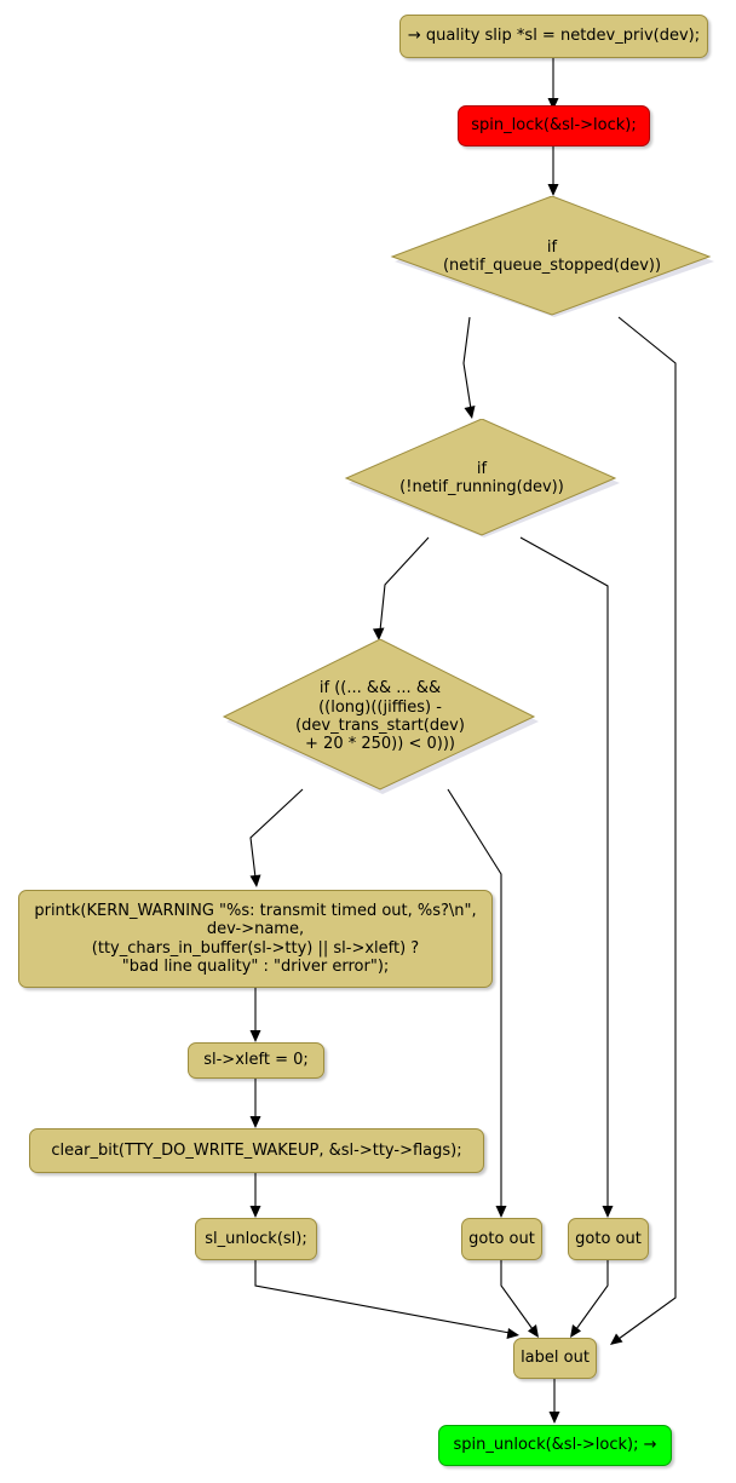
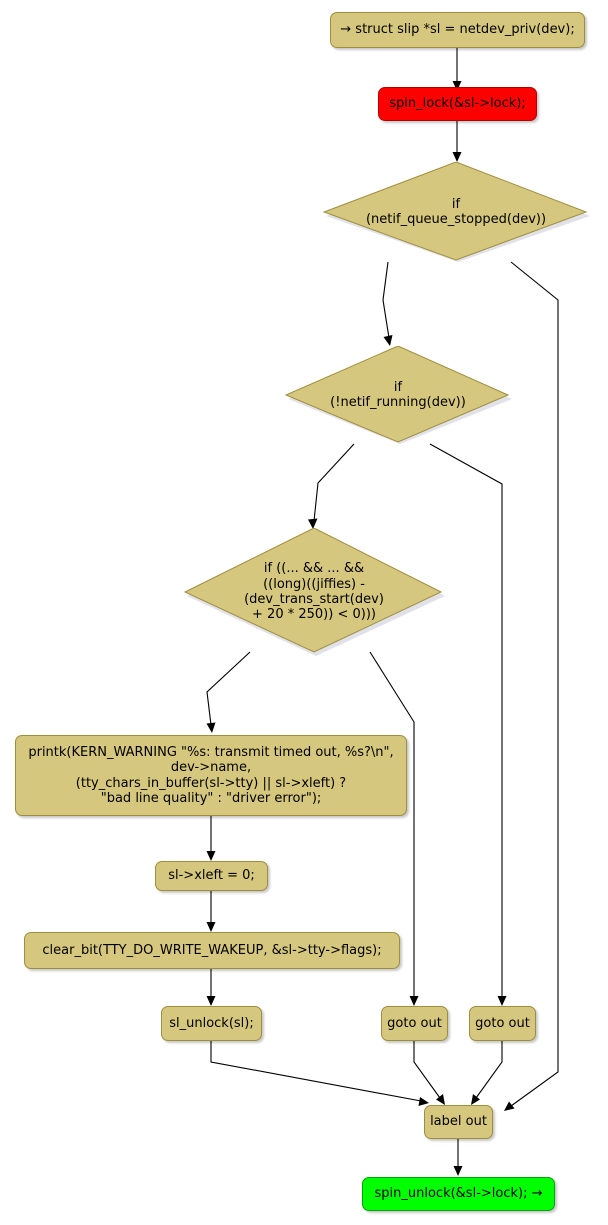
- → quality slip *sl = netdev_priv(dev);
+ → struct slip *sl = netdev_priv(dev);
  spin_lock(&sl->lock);
  if
  (netif_queue_stopped(dev))
  if
  (!netif_running(dev))
  if ((... && ... &&
  ((long)((jiffies) -
  (dev_trans_start(dev)
  + 20 * 250)) < 0)))
  printk(KERN_WARNING "%s: transmit timed out, %s?\n",
  dev->name,
  (tty_chars_in_buffer(sl->tty) || sl->xleft) ?
  "bad line quality" : "driver error");
  sl->xleft = 0;
  clear_bit(TTY_DO_WRITE_WAKEUP, &sl->tty->flags);
  sl_unlock(sl);
  goto out
  goto out
  label out
  spin_unlock(&sl->lock); →
